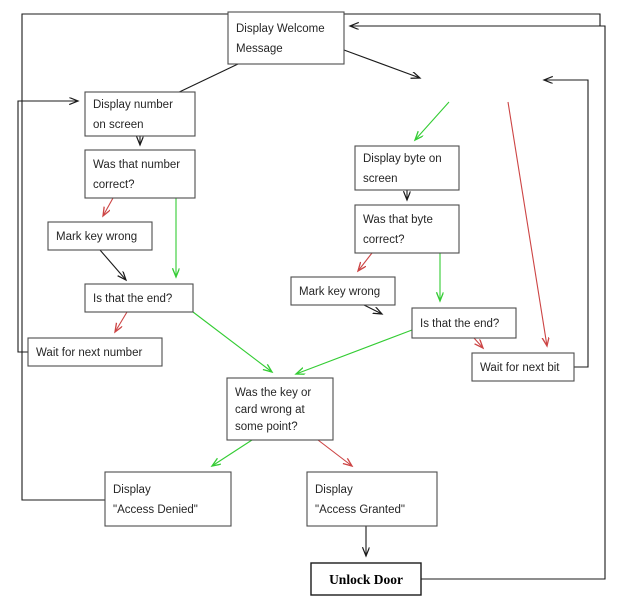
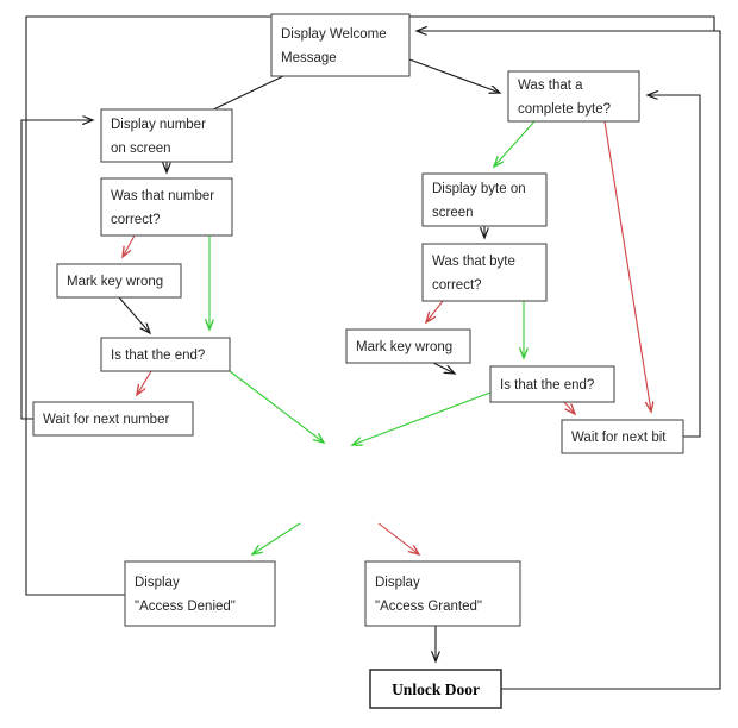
  Display Welcome
  Message
+ Was that a
+ complete byte?
  Display number
  on screen
  Was that number
  correct?
  Display byte on
  screen
  Mark key wrong
  Was that byte
  correct?
  Mark key wrong
  Is that the end?
  Is that the end?
  Wait for next number
  Wait for next bit
- Was the key or
- card wrong at
- some point?
  Display
  "Access Denied"
  Display
  "Access Granted"
  Unlock Door
